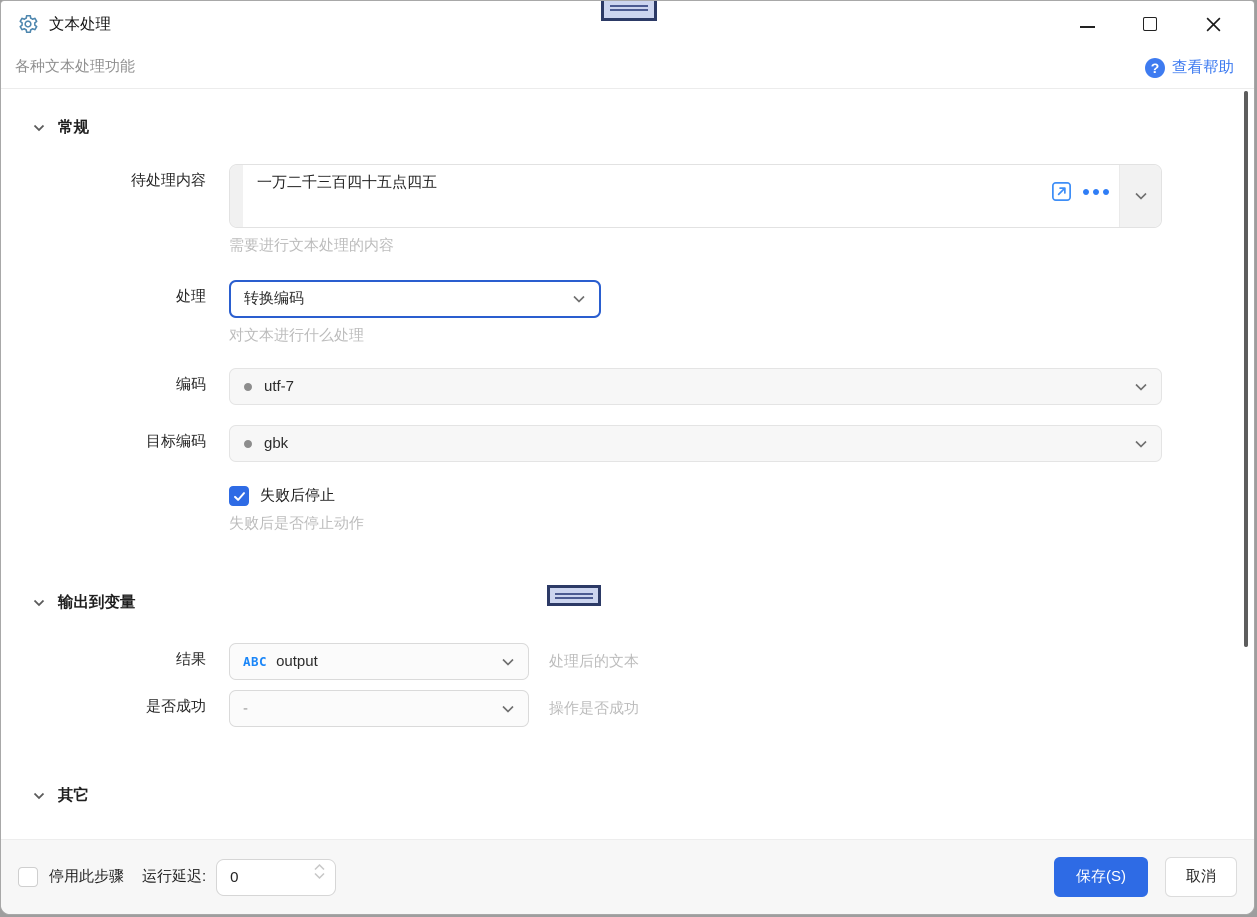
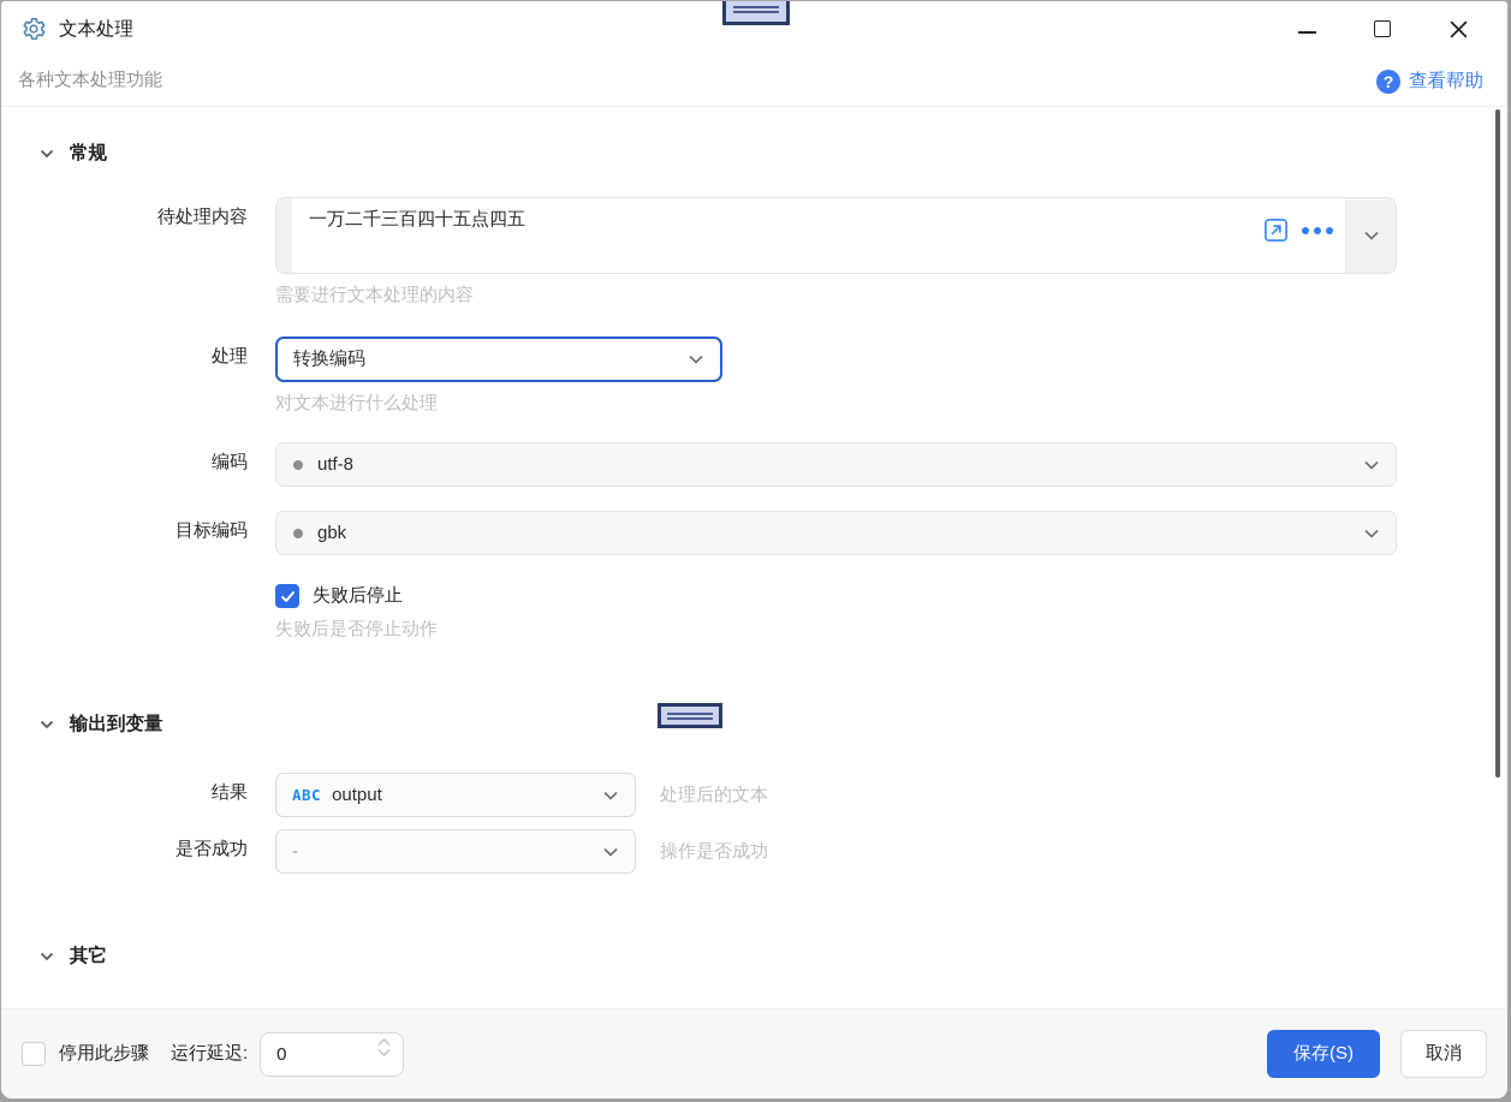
  文本处理
  各种文本处理功能
  ?
  查看帮助
  常规
  待处理内容
  一万二千三百四十五点四五
  需要进行文本处理的内容
  处理
  转换编码
  对文本进行什么处理
  编码
- utf-7
+ utf-8
  目标编码
  gbk
  失败后停止
  失败后是否停止动作
  输出到变量
  结果
  ABC
  output
  处理后的文本
  是否成功
  -
  操作是否成功
  其它
  停用此步骤
  运行延迟:
  0
  保存(S)
  取消
